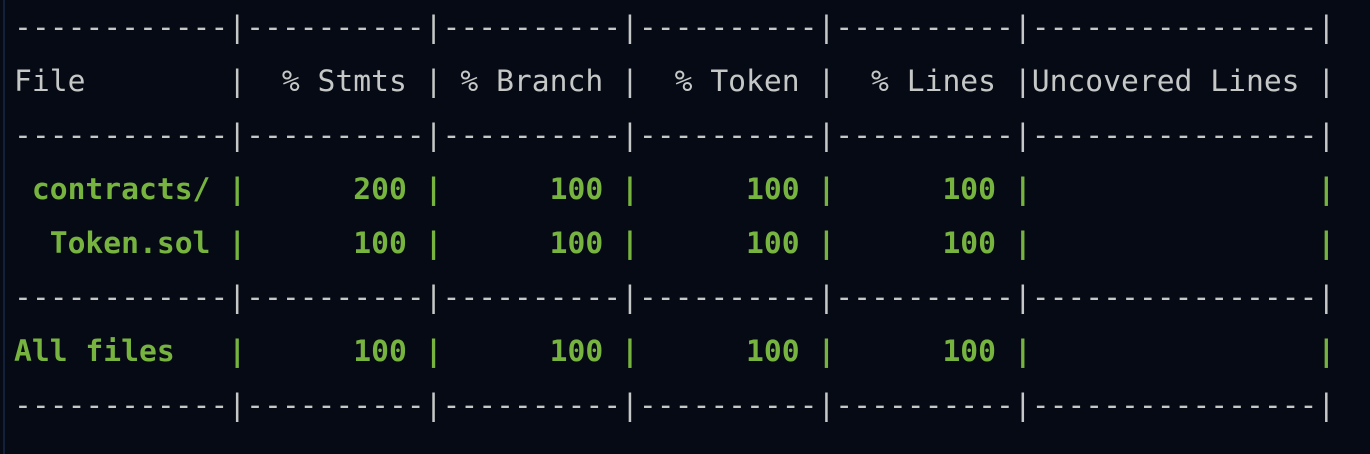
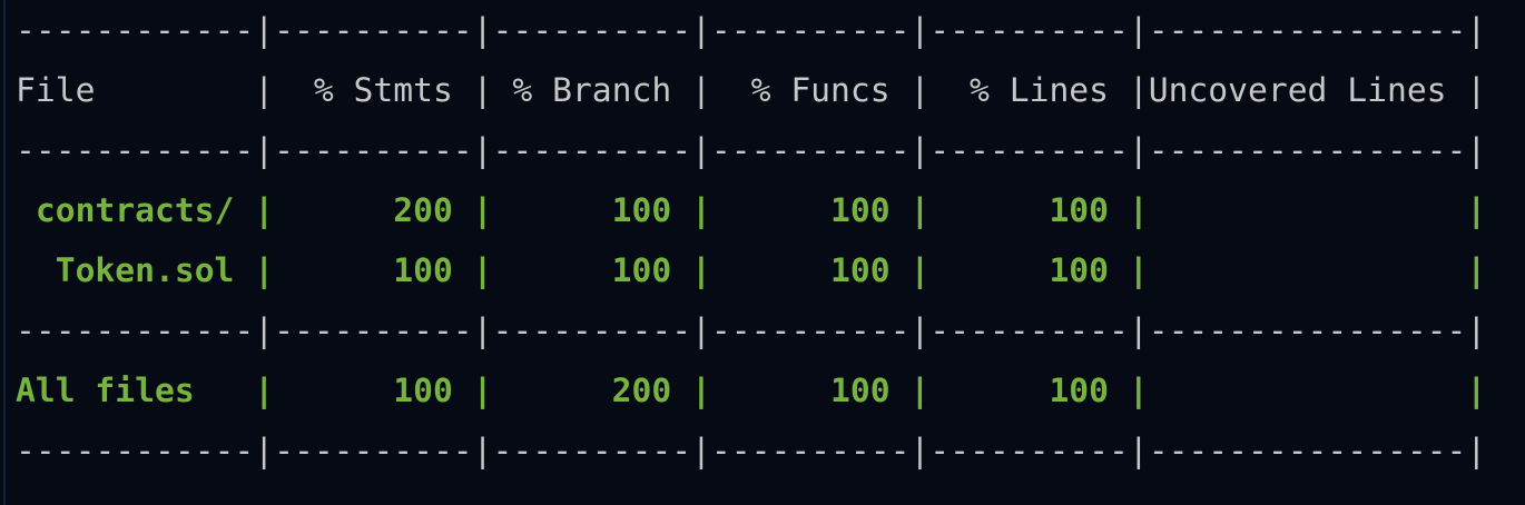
  ------------|----------|----------|----------|----------|----------------|
- File | % Stmts | % Branch | % Token | % Lines |Uncovered Lines |
+ File | % Stmts | % Branch | % Funcs | % Lines |Uncovered Lines |
  ------------|----------|----------|----------|----------|----------------|
  contracts/ | 200 | 100 | 100 | 100 | |
  Token.sol | 100 | 100 | 100 | 100 | |
  ------------|----------|----------|----------|----------|----------------|
- All files | 100 | 100 | 100 | 100 | |
+ All files | 100 | 200 | 100 | 100 | |
  ------------|----------|----------|----------|----------|----------------|
